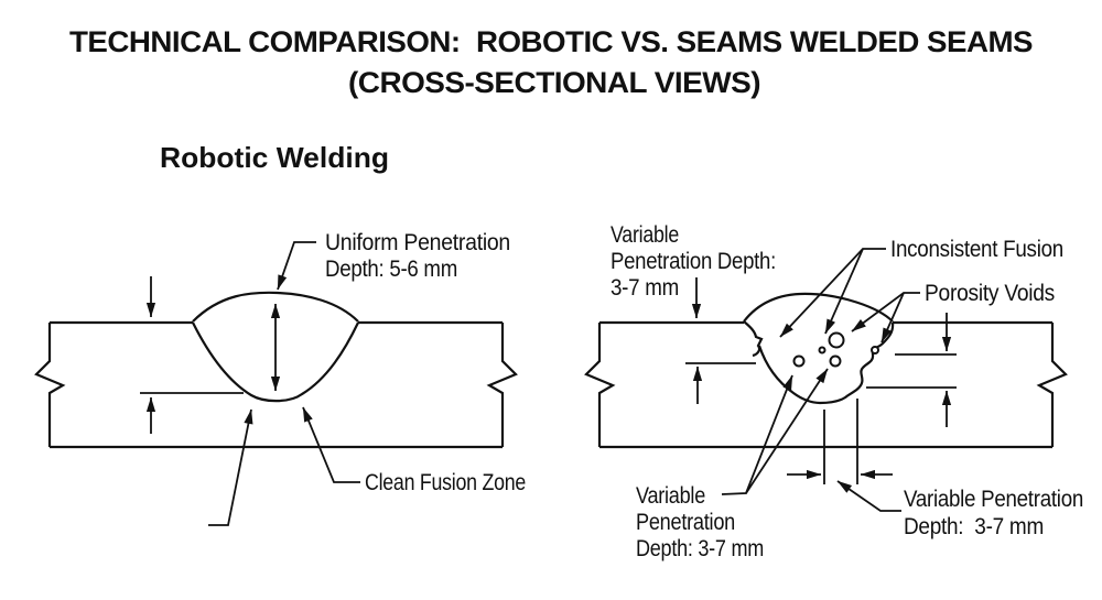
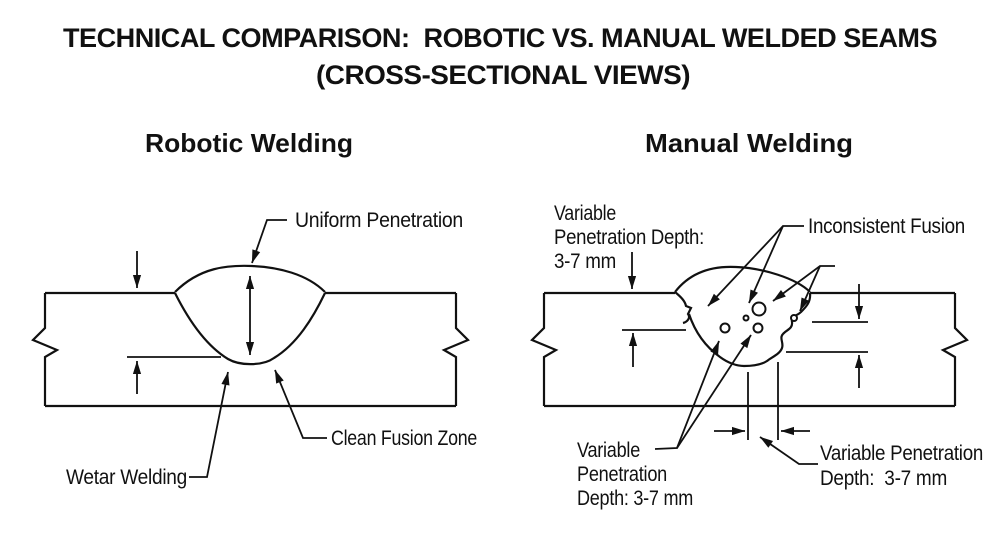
- TECHNICAL COMPARISON: ROBOTIC VS. SEAMS WELDED SEAMS
+ TECHNICAL COMPARISON: ROBOTIC VS. MANUAL WELDED SEAMS
  (CROSS-SECTIONAL VIEWS)
  Robotic Welding
  Uniform Penetration
- Depth: 5-6 mm
  Clean Fusion Zone
+ Wetar Welding
+ Manual Welding
  Variable
  Penetration Depth:
  3-7 mm
  Inconsistent Fusion
- Porosity Voids
  Variable
  Penetration
  Depth: 3-7 mm
  Variable Penetration
  Depth: 3-7 mm
